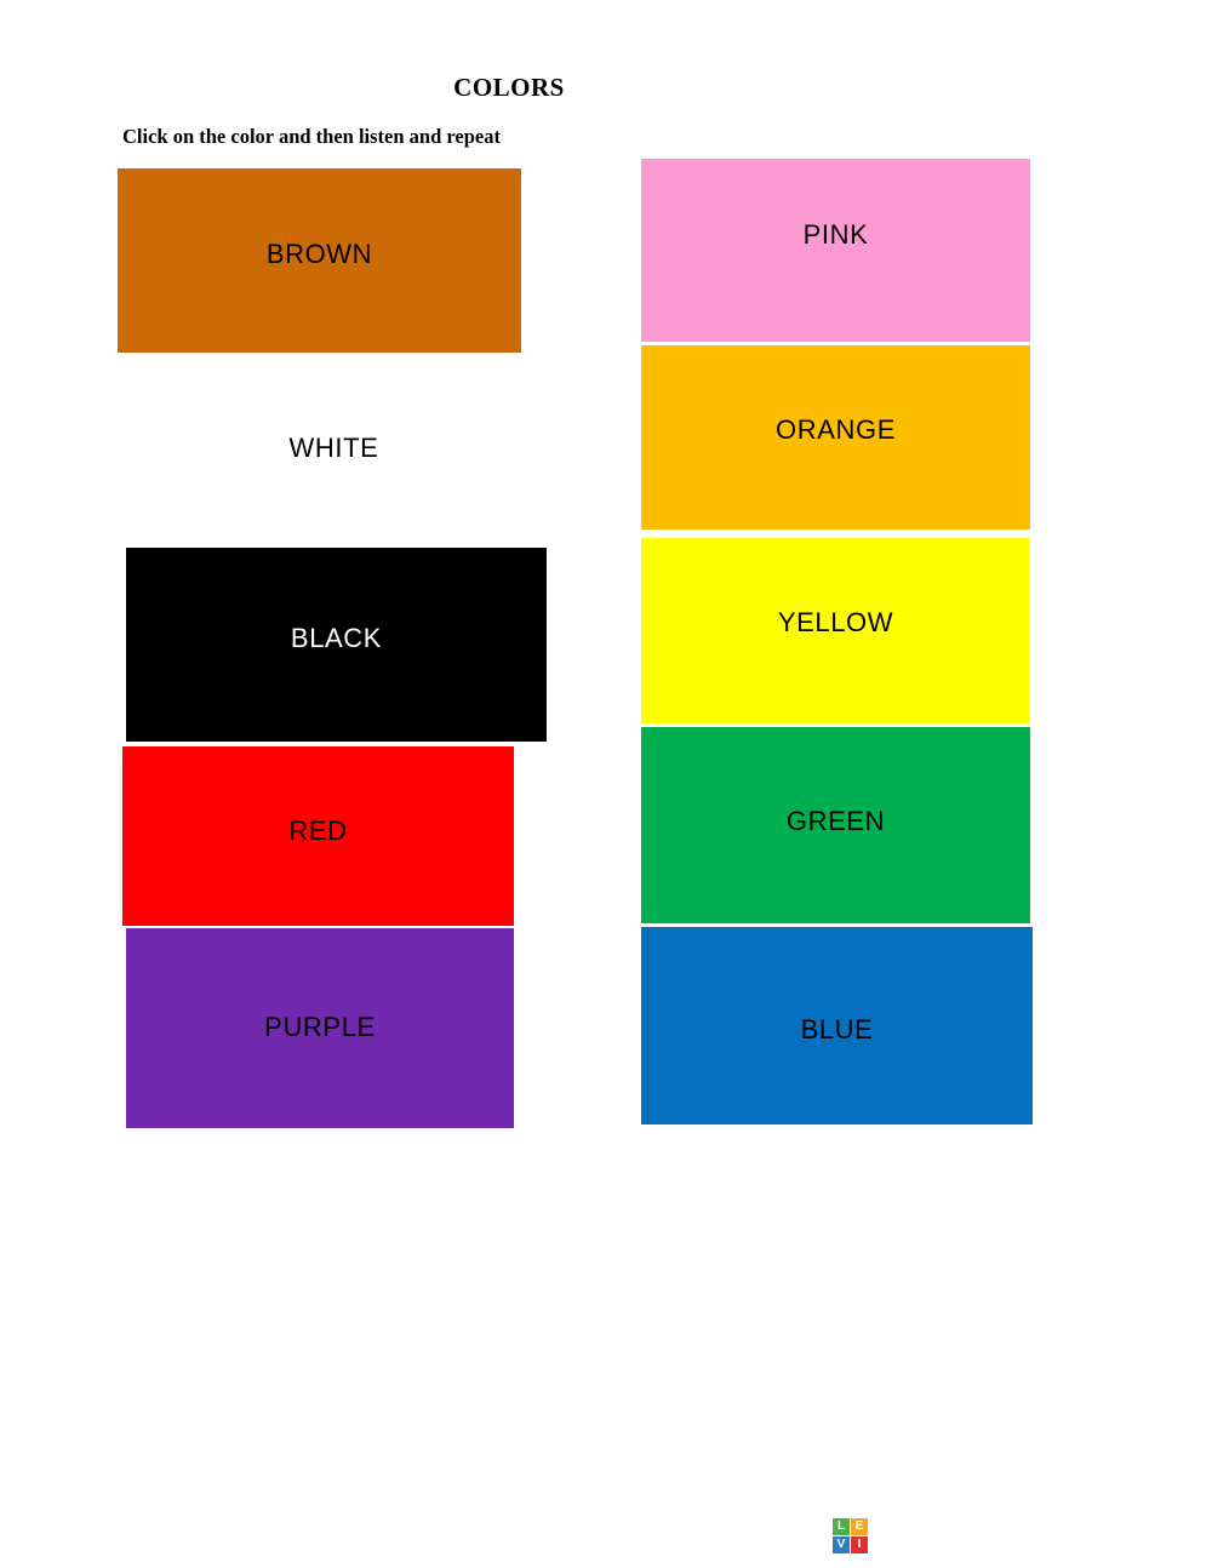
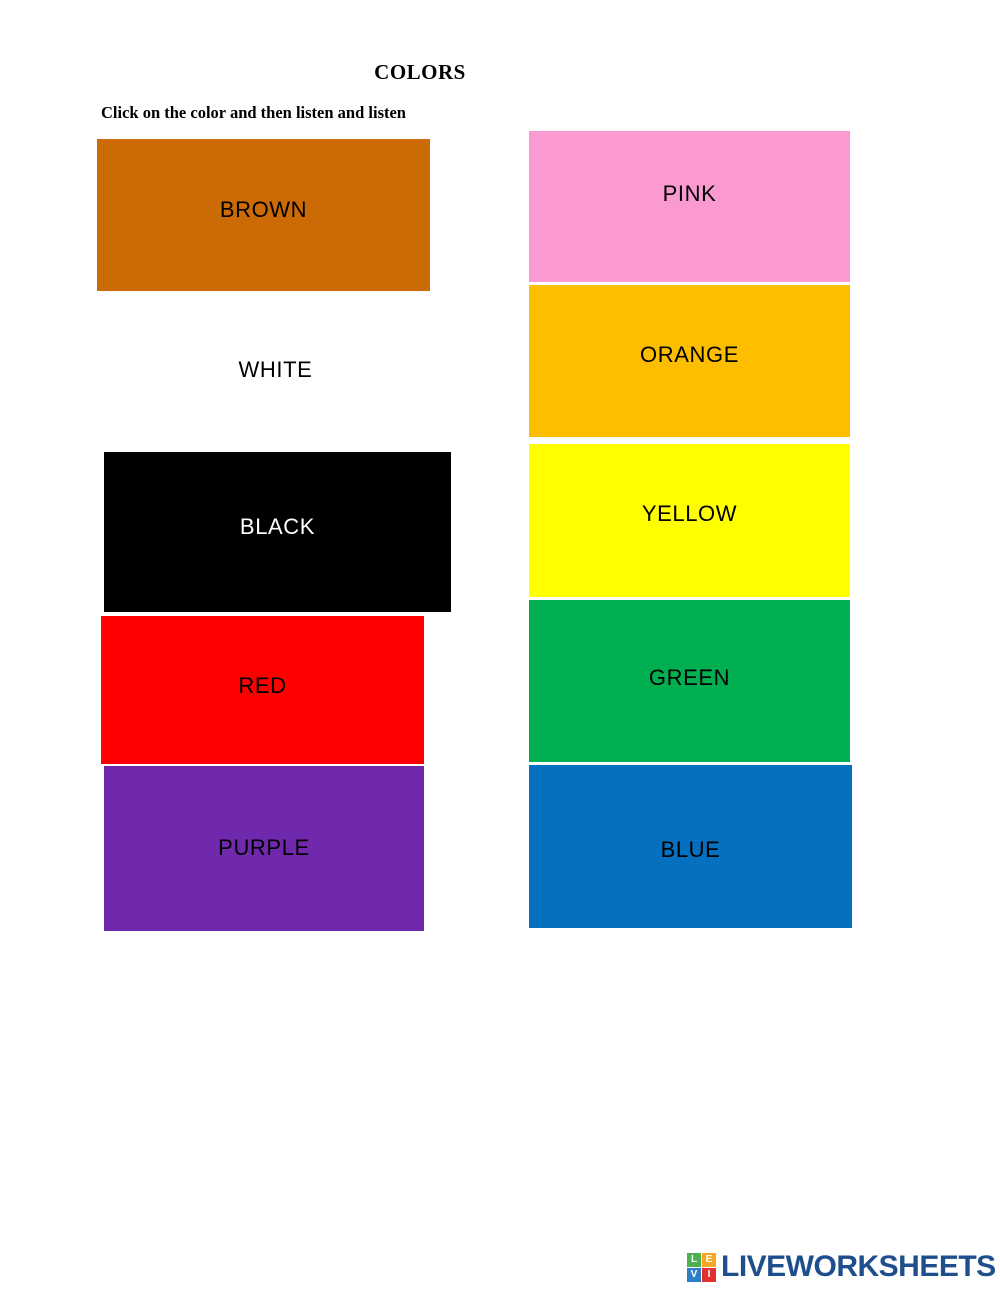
  COLORS
- Click on the color and then listen and repeat
+ Click on the color and then listen and listen
  BROWN
  WHITE
  BLACK
  RED
  PURPLE
  PINK
  ORANGE
  YELLOW
  GREEN
  BLUE
  L
  E
  V
  I
+ LIVEWORKSHEETS
